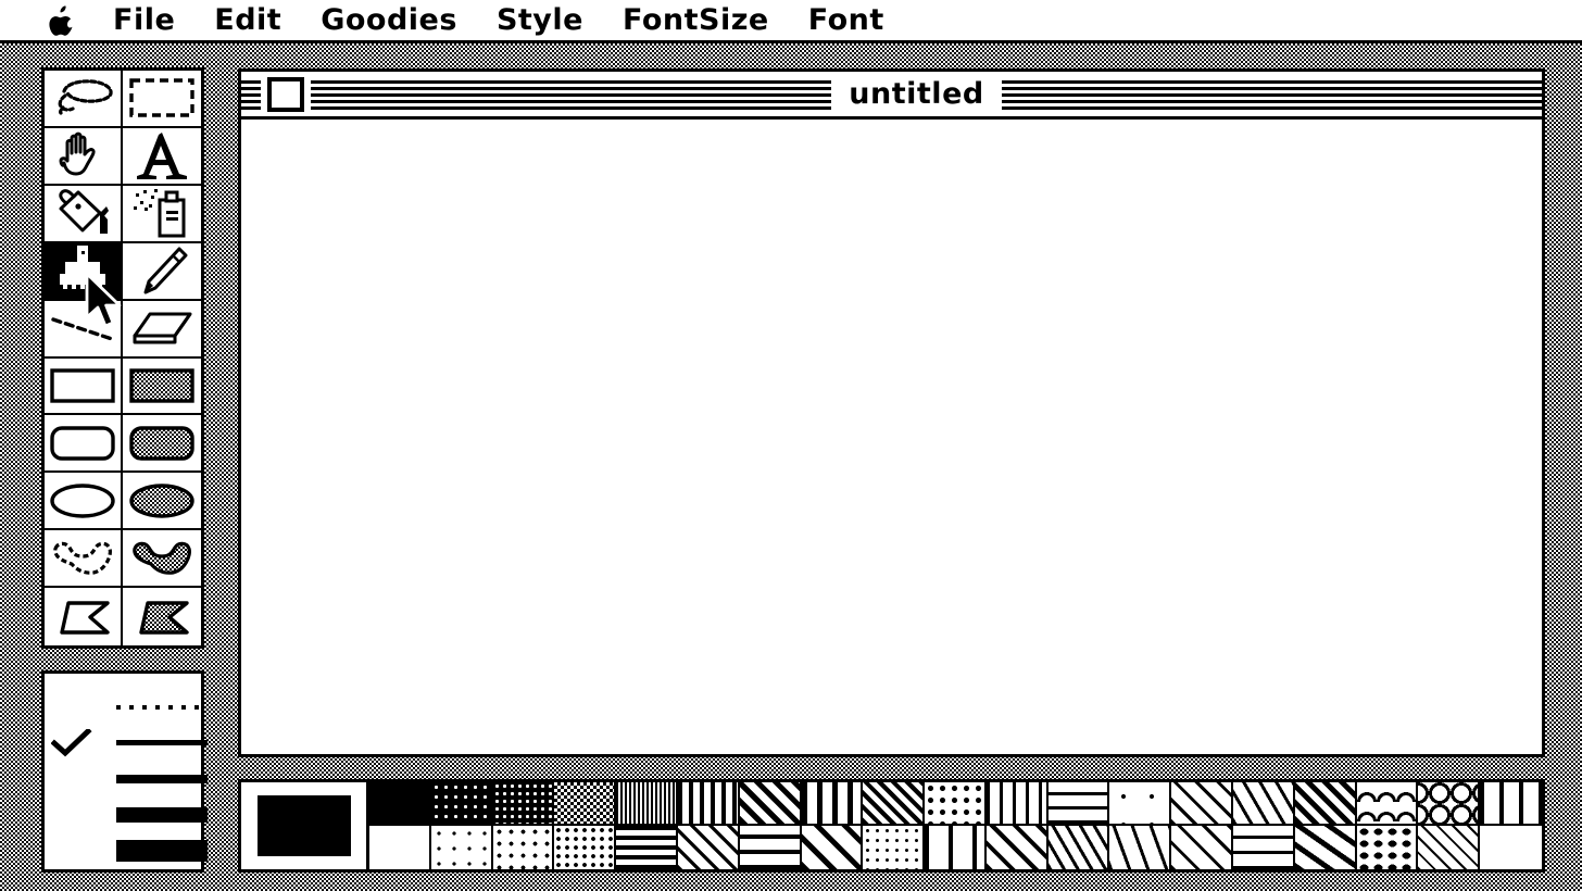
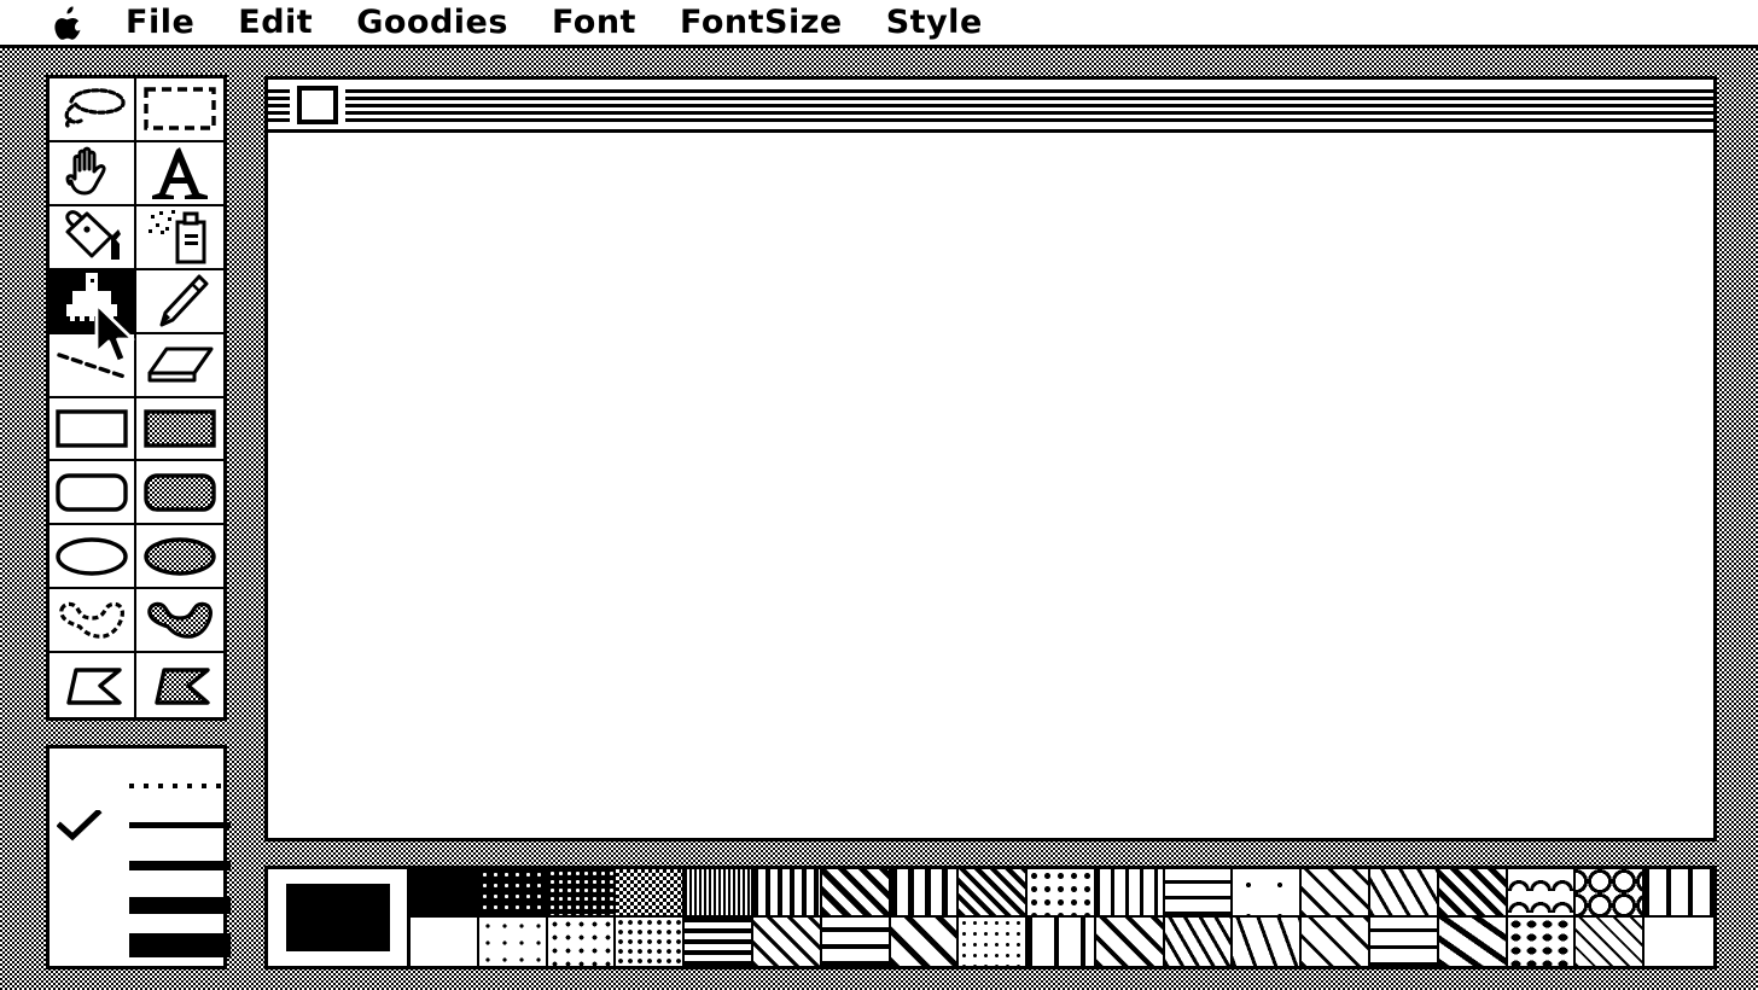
  File
  Edit
  Goodies
- Style
+ Font
  FontSize
- Font
+ Style
- untitled
